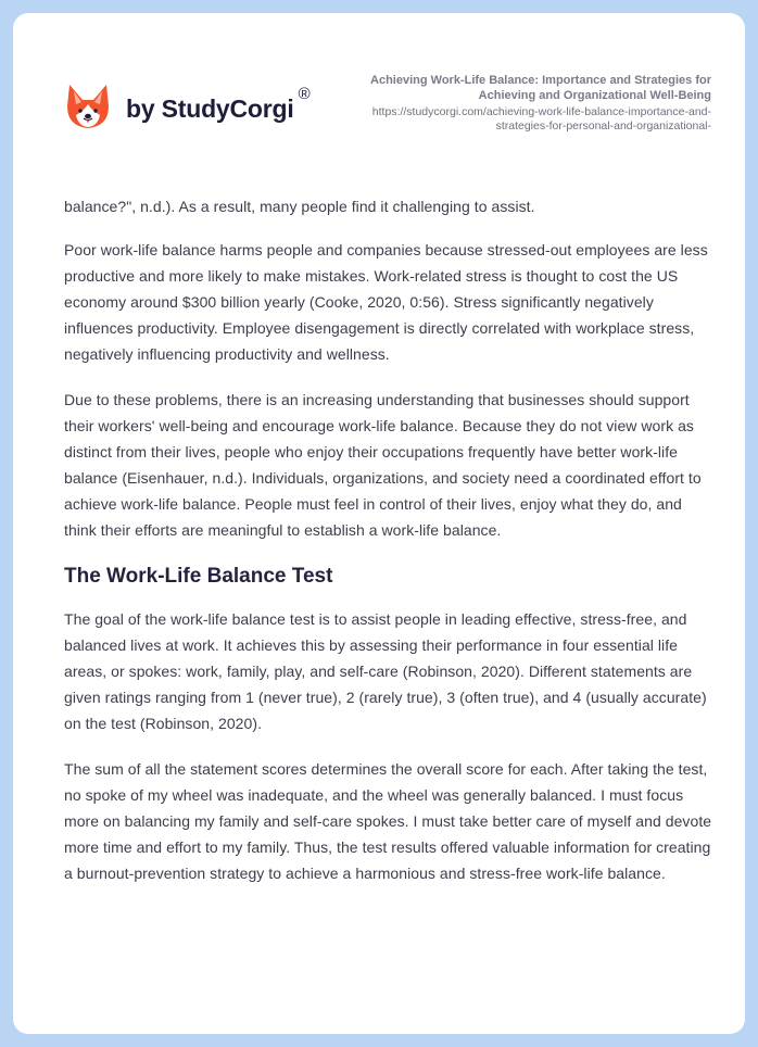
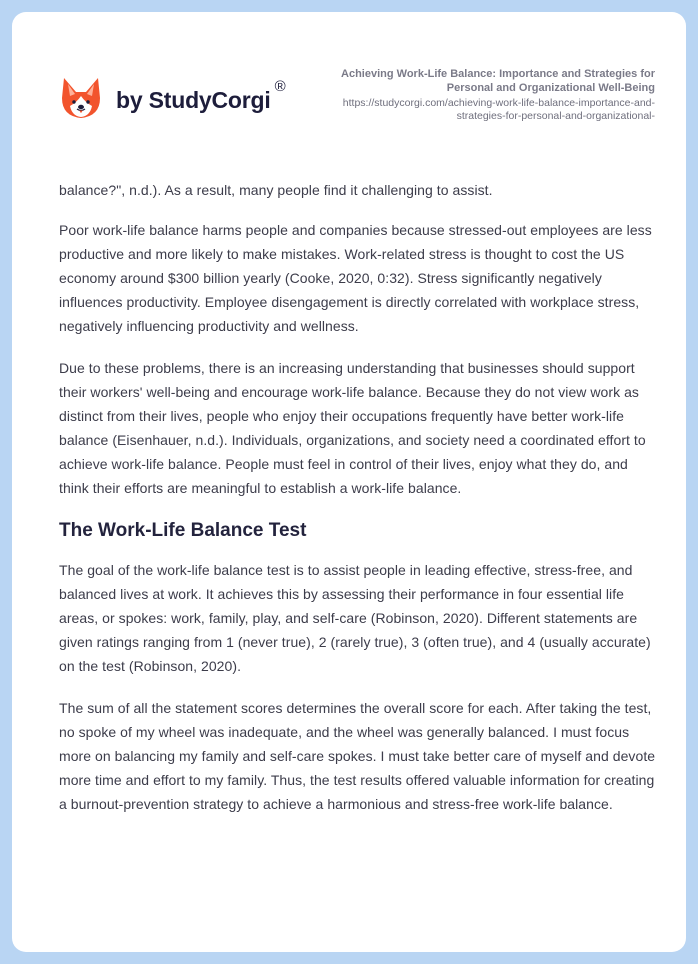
  by StudyCorgi
  ®
- Achieving Work-Life Balance: Importance and Strategies for Achieving and Organizational Well-Being
+ Achieving Work-Life Balance: Importance and Strategies for Personal and Organizational Well-Being
  https://studycorgi.com/achieving-work-life-balance-importance-and-strategies-for-personal-and-organizational-
  balance?", n.d.). As a result, many people find it challenging to assist.
- Poor work-life balance harms people and companies because stressed-out employees are less productive and more likely to make mistakes. Work-related stress is thought to cost the US economy around $300 billion yearly (Cooke, 2020, 0:56). Stress significantly negatively influences productivity. Employee disengagement is directly correlated with workplace stress, negatively influencing productivity and wellness.
+ Poor work-life balance harms people and companies because stressed-out employees are less productive and more likely to make mistakes. Work-related stress is thought to cost the US economy around $300 billion yearly (Cooke, 2020, 0:32). Stress significantly negatively influences productivity. Employee disengagement is directly correlated with workplace stress, negatively influencing productivity and wellness.
  Due to these problems, there is an increasing understanding that businesses should support their workers' well-being and encourage work-life balance. Because they do not view work as distinct from their lives, people who enjoy their occupations frequently have better work-life balance (Eisenhauer, n.d.). Individuals, organizations, and society need a coordinated effort to achieve work-life balance. People must feel in control of their lives, enjoy what they do, and think their efforts are meaningful to establish a work-life balance.
  The Work-Life Balance Test
  The goal of the work-life balance test is to assist people in leading effective, stress-free, and balanced lives at work. It achieves this by assessing their performance in four essential life areas, or spokes: work, family, play, and self-care (Robinson, 2020). Different statements are given ratings ranging from 1 (never true), 2 (rarely true), 3 (often true), and 4 (usually accurate) on the test (Robinson, 2020).
  The sum of all the statement scores determines the overall score for each. After taking the test, no spoke of my wheel was inadequate, and the wheel was generally balanced. I must focus more on balancing my family and self-care spokes. I must take better care of myself and devote more time and effort to my family. Thus, the test results offered valuable information for creating a burnout-prevention strategy to achieve a harmonious and stress-free work-life balance.
